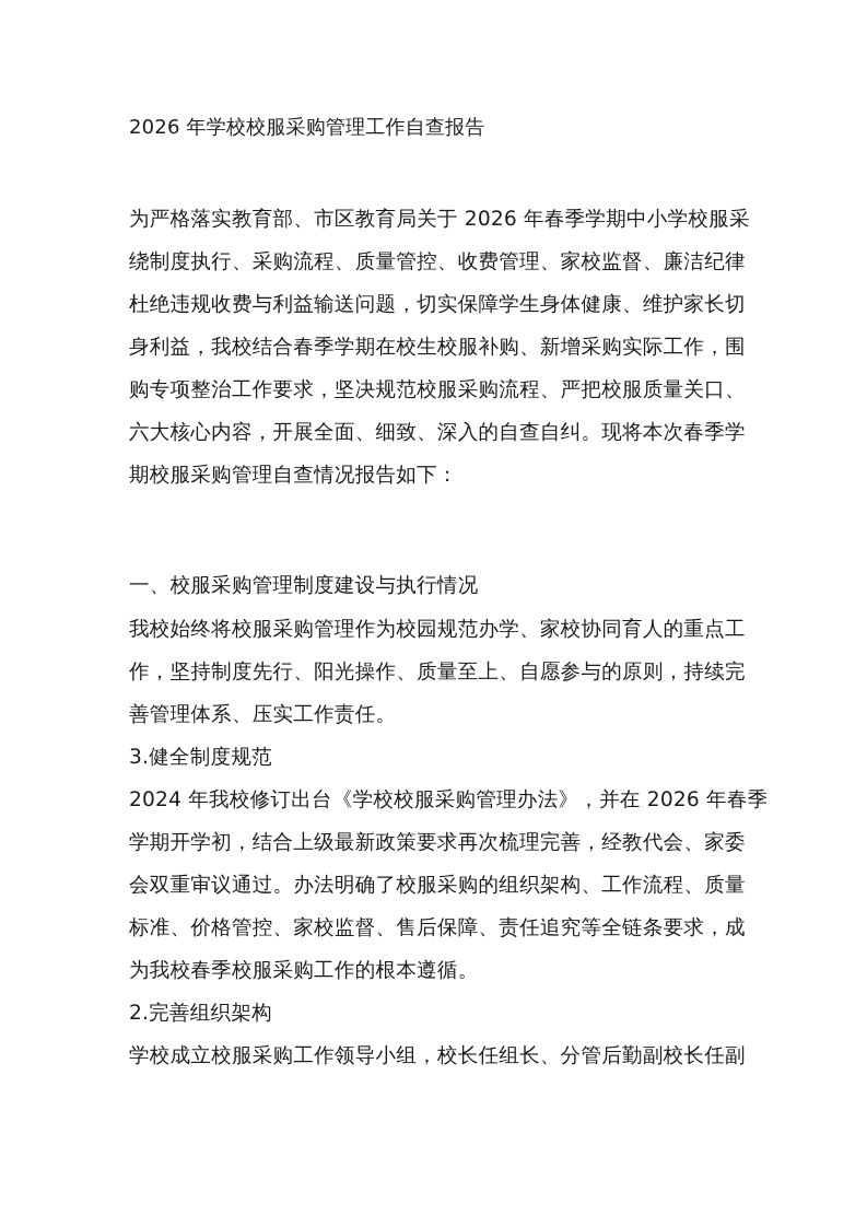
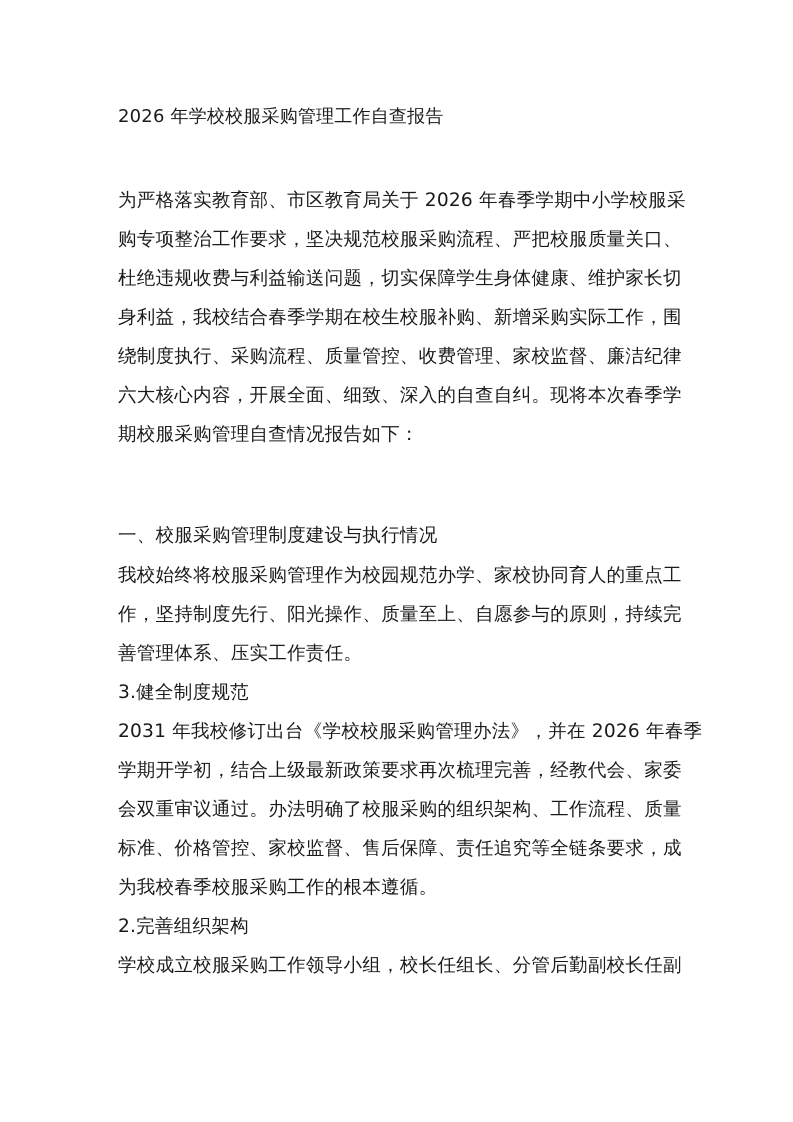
  2026 年学校校服采购管理工作自查报告
  为严格落实教育部、市区教育局关于 2026 年春季学期中小学校服采
- 绕制度执行、采购流程、质量管控、收费管理、家校监督、廉洁纪律
+ 购专项整治工作要求，坚决规范校服采购流程、严把校服质量关口、
  杜绝违规收费与利益输送问题，切实保障学生身体健康、维护家长切
  身利益，我校结合春季学期在校生校服补购、新增采购实际工作，围
- 购专项整治工作要求，坚决规范校服采购流程、严把校服质量关口、
+ 绕制度执行、采购流程、质量管控、收费管理、家校监督、廉洁纪律
  六大核心内容，开展全面、细致、深入的自查自纠。现将本次春季学
  期校服采购管理自查情况报告如下：
  一、校服采购管理制度建设与执行情况
  我校始终将校服采购管理作为校园规范办学、家校协同育人的重点工
  作，坚持制度先行、阳光操作、质量至上、自愿参与的原则，持续完
  善管理体系、压实工作责任。
  3.健全制度规范
- 2024 年我校修订出台《学校校服采购管理办法》，并在 2026 年春季
+ 2031 年我校修订出台《学校校服采购管理办法》，并在 2026 年春季
  学期开学初，结合上级最新政策要求再次梳理完善，经教代会、家委
  会双重审议通过。办法明确了校服采购的组织架构、工作流程、质量
  标准、价格管控、家校监督、售后保障、责任追究等全链条要求，成
  为我校春季校服采购工作的根本遵循。
  2.完善组织架构
  学校成立校服采购工作领导小组，校长任组长、分管后勤副校长任副
